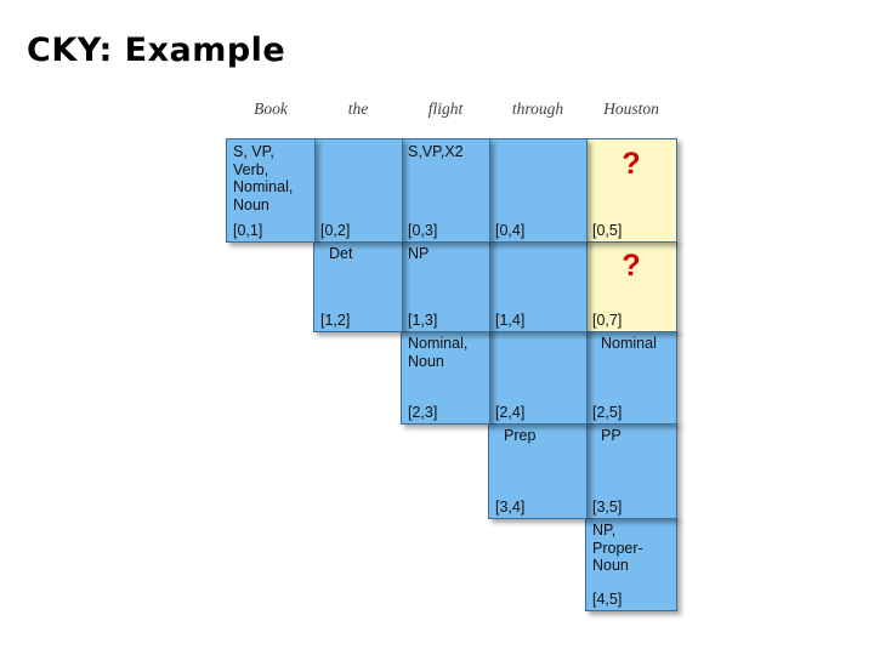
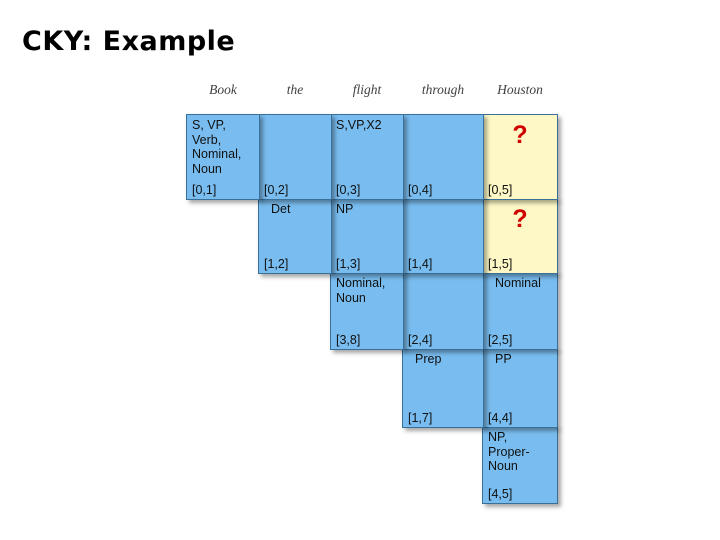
  CKY: Example
  Book
  the
  flight
  through
  Houston
  S, VP, Verb,
  Nominal,
  Noun
  [0,1]
  [0,2]
  S,VP,X2
  [0,3]
  [0,4]
  ?
  [0,5]
  Det
  [1,2]
  NP
  [1,3]
  [1,4]
  ?
- [0,7]
+ [1,5]
  Nominal,
  Noun
- [2,3]
+ [3,8]
  [2,4]
  Nominal
  [2,5]
  Prep
- [3,4]
+ [1,7]
  PP
- [3,5]
+ [4,4]
  NP,
  Proper-
  Noun
  [4,5]
